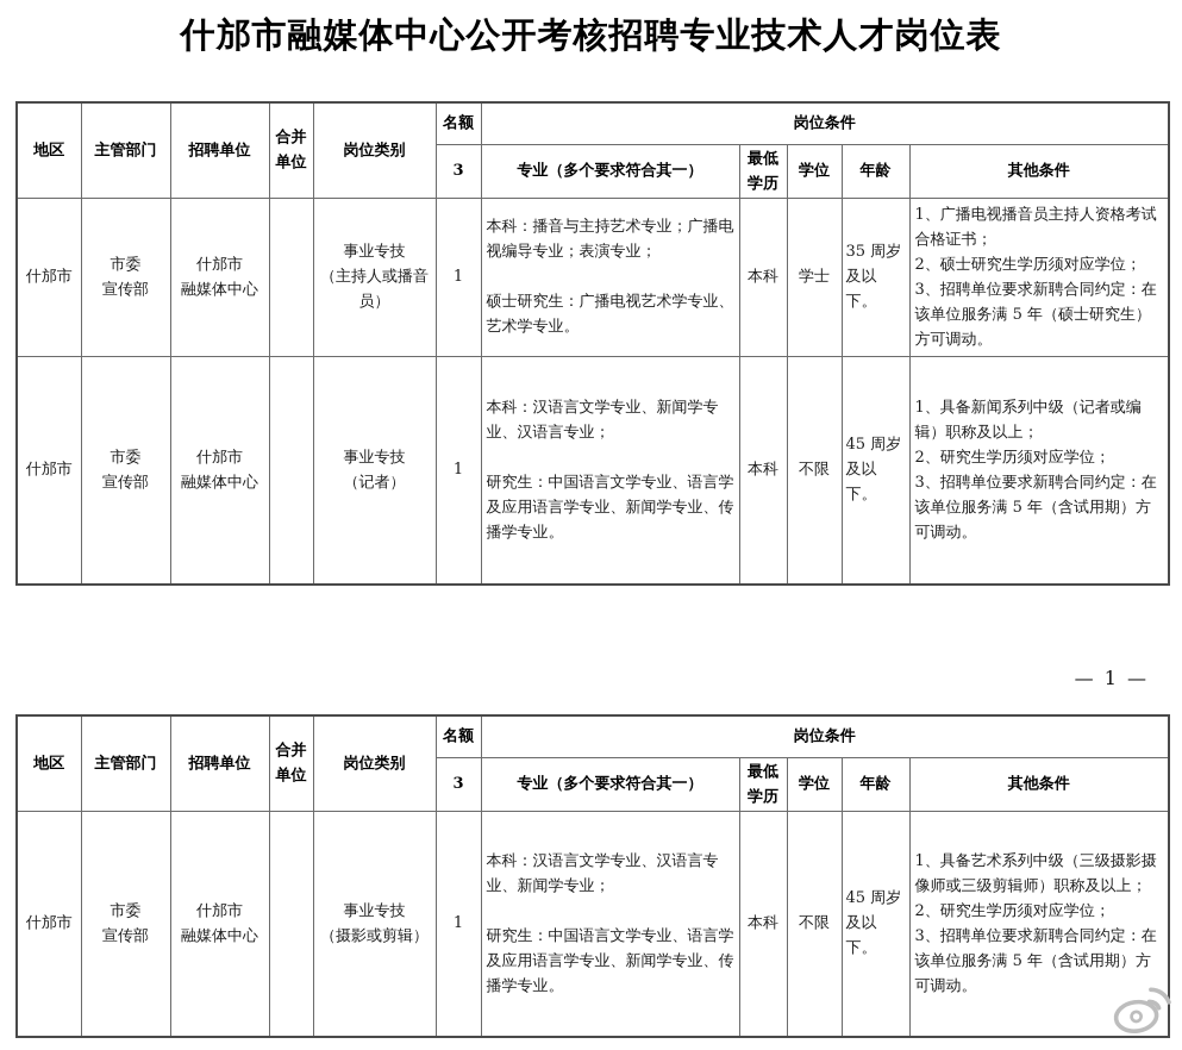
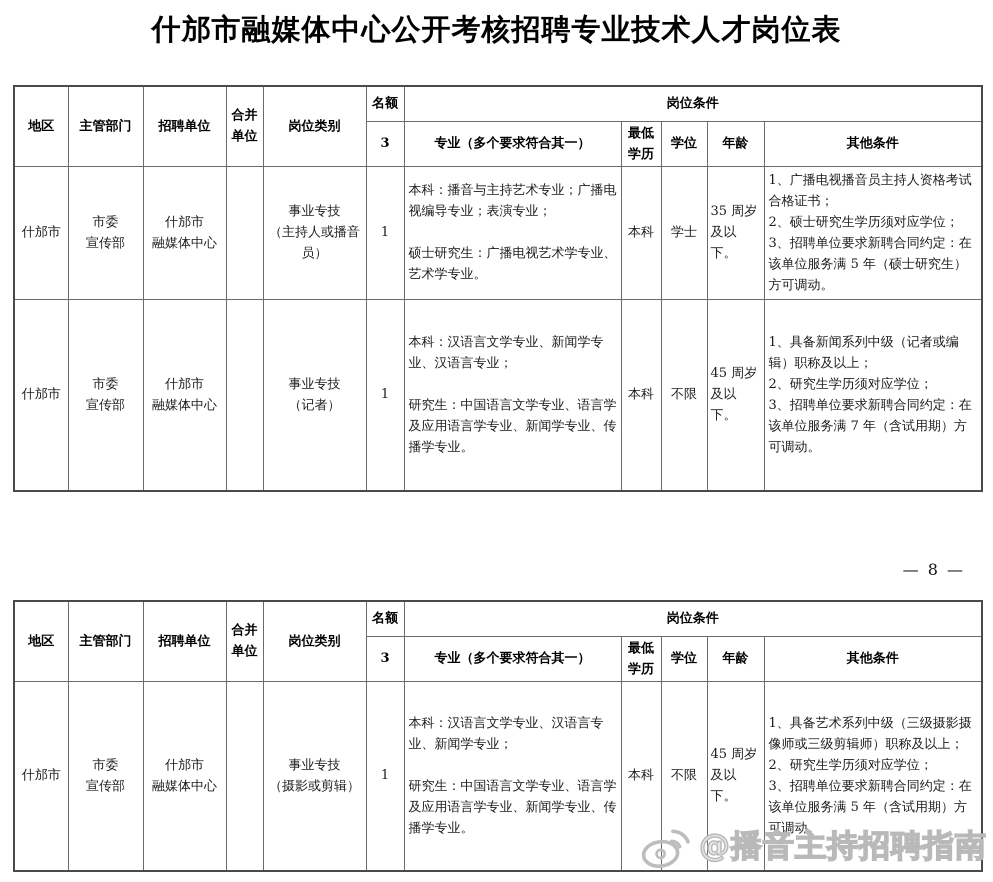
  什邡市融媒体中心公开考核招聘专业技术人才岗位表
  地区	主管部门	招聘单位	合并 单位	岗位类别	名额	岗位条件
  3	专业（多个要求符合其一）	最低 学历	学位	年龄	其他条件
  什邡市	市委 宣传部	什邡市 融媒体中心		事业专技 （主持人或播音员）	1	本科：播音与主持艺术专业；广播电视编导专业；表演专业； 硕士研究生：广播电视艺术学专业、艺术学专业。	本科	学士	35 周岁 及以下。	1、广播电视播音员主持人资格考试合格证书； 2、硕士研究生学历须对应学位； 3、招聘单位要求新聘合同约定：在该单位服务满 5 年（硕士研究生）方可调动。
- 什邡市	市委 宣传部	什邡市 融媒体中心		事业专技 （记者）	1	本科：汉语言文学专业、新闻学专业、汉语言专业； 研究生：中国语言文学专业、语言学及应用语言学专业、新闻学专业、传播学专业。	本科	不限	45 周岁 及以下。	1、具备新闻系列中级（记者或编辑）职称及以上； 2、研究生学历须对应学位； 3、招聘单位要求新聘合同约定：在该单位服务满 5 年（含试用期）方可调动。
+ 什邡市	市委 宣传部	什邡市 融媒体中心		事业专技 （记者）	1	本科：汉语言文学专业、新闻学专业、汉语言专业； 研究生：中国语言文学专业、语言学及应用语言学专业、新闻学专业、传播学专业。	本科	不限	45 周岁 及以下。	1、具备新闻系列中级（记者或编辑）职称及以上； 2、研究生学历须对应学位； 3、招聘单位要求新聘合同约定：在该单位服务满 7 年（含试用期）方可调动。
- — 1 —
+ — 8 —
  地区	主管部门	招聘单位	合并 单位	岗位类别	名额	岗位条件
  3	专业（多个要求符合其一）	最低 学历	学位	年龄	其他条件
  什邡市	市委 宣传部	什邡市 融媒体中心		事业专技 （摄影或剪辑）	1	本科：汉语言文学专业、汉语言专业、新闻学专业； 研究生：中国语言文学专业、语言学及应用语言学专业、新闻学专业、传播学专业。	本科	不限	45 周岁 及以下。	1、具备艺术系列中级（三级摄影摄像师或三级剪辑师）职称及以上； 2、研究生学历须对应学位； 3、招聘单位要求新聘合同约定：在该单位服务满 5 年（含试用期）方可调动。
+ @播音主持招聘指南
